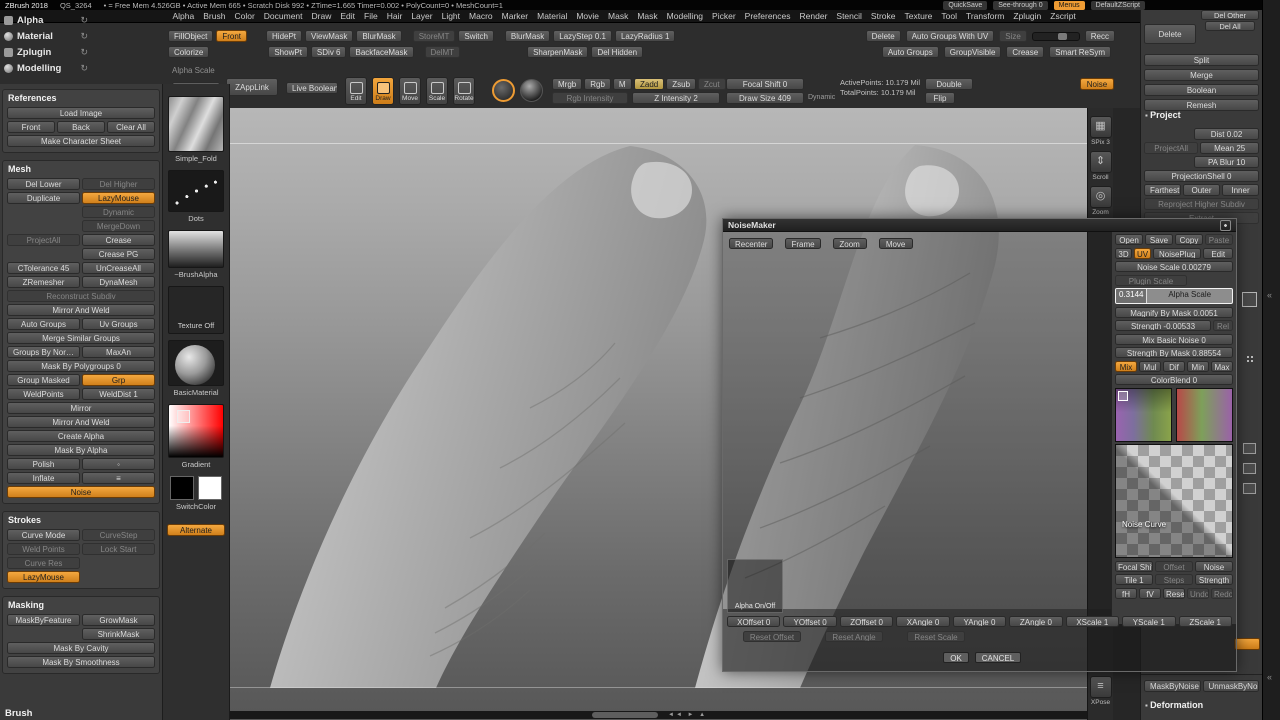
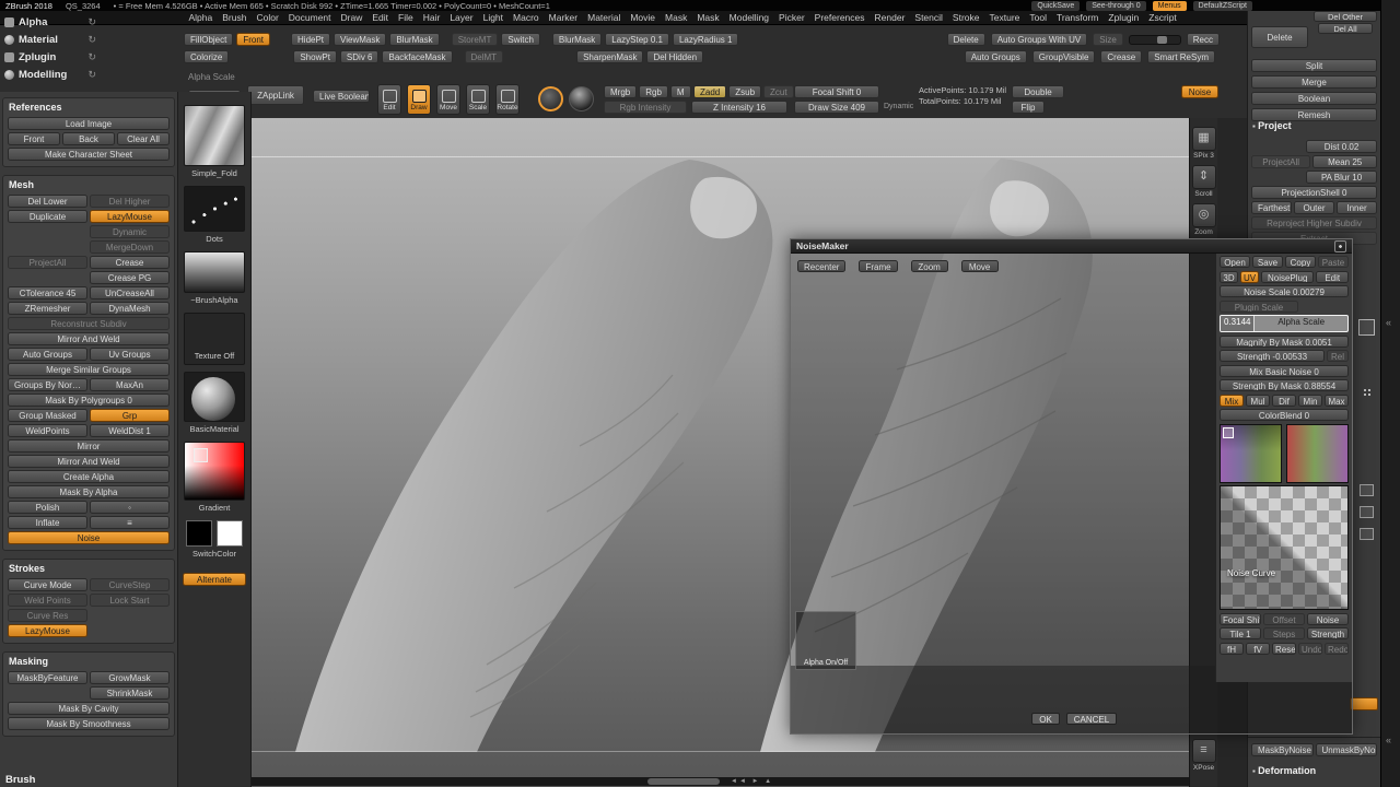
  ZBrush 2018
  QS_3264
  • = Free Mem 4.526GB • Active Mem 665 • Scratch Disk 992 • ZTime=1.665 Timer=0.002 • PolyCount=0 • MeshCount=1
  Alpha
  Brush
  Color
  Document
  Draw
  Edit
  File
  Hair
  Layer
  Light
  Macro
  Marker
  Material
  Movie
  Mask
  Mask
  Modelling
  Picker
  Preferences
  Render
  Stencil
  Stroke
  Texture
  Tool
  Transform
  Zplugin
  Zscript
  Alpha
  ↻
  Material
  ↻
  Zplugin
  ↻
  Modelling
  ↻
  FillObject
  Front
  HidePt
  ViewMask
  BlurMask
  StoreMT
  Switch
  BlurMask
  LazyStep 0.1
  LazyRadius 1
  Delete
  Auto Groups With UV
  Size
  Recc
  Colorize
  ShowPt
  SDiv 6
  BackfaceMask
  DelMT
  SharpenMask
  Del Hidden
  Auto Groups
  GroupVisible
  Crease
  Smart ReSym
  Alpha Scale
  ZAppLink
  Live Boolean
  Mrgb
  Rgb
  M
  Zadd
  Zsub
  Zcut
  Rgb Intensity
- Z Intensity 2
+ Z Intensity 16
  Focal Shift 0
  Draw Size 409
  ActivePoints: 10.179 Mil
  TotalPoints: 10.179 Mil
  Double
  Flip
  Noise
  References
  Load Image
  Front
  Back
  Clear All
  Make Character Sheet
  Mesh
  Del Lower
  Del Higher
  Duplicate
  LazyMouse
  Dynamic
  MergeDown
  ProjectAll
  Crease
  Crease PG
  CTolerance 45
  UnCreaseAll
  ZRemesher
  DynaMesh
  Reconstruct Subdiv
  Mirror And Weld
  Auto Groups
  Uv Groups
  Merge Similar Groups
  Groups By Normal
  MaxAn
  Mask By Polygroups 0
  Group Masked
  Grp
  WeldPoints
  WeldDist 1
  Mirror
  Mirror And Weld
  Create Alpha
  Mask By Alpha
  Polish
  ◦
  Inflate
  ≡
  Noise
  Strokes
  Curve Mode
  CurveStep
  Weld Points
  Lock Start
  Curve Res
  LazyMouse
  Masking
  MaskByFeature
  GrowMask
  ShrinkMask
  Mask By Cavity
  Mask By Smoothness
  Brush
  Simple_Fold
  Dots
  ~BrushAlpha
  Texture Off
  BasicMaterial
  Gradient
  SwitchColor
  Alternate
  ▦
  ⇕
  ◎
  ≡
  Del Other
  Del All
  Delete
  Split
  Merge
  Boolean
  Remesh
  Project
  Dist 0.02
  ProjectAll
  Mean 25
  PA Blur 10
  ProjectionShell 0
  Farthest
  Outer
  Inner
  Reproject Higher Subdiv
  MaskByNoise
  UnmaskByNoi
  Deformation
  «
  «
  NoiseMaker
  Recenter
  Frame
  Zoom
  Move
  Open
  Save
  Copy
  Paste
  3D
  UV
  NoisePlug
  Edit
  Noise Scale 0.00279
  Plugin Scale
  0.3144
  Alpha Scale
  Magnify By Mask 0.0051
  Strength -0.00533
  Rel
  Mix Basic Noise 0
  Strength By Mask 0.88554
  Mix
  Mul
  Dif
  Min
  Max
  ColorBlend 0
  Noise Curve
  Focal Shif
  Offset
  Noise
  Tile 1
  Steps
  Strength
  fH
  fV
  Rese
  Undo
  Redo
- XOffset 0
- YOffset 0
- ZOffset 0
- XAngle 0
- YAngle 0
- ZAngle 0
- XScale 1
- YScale 1
- ZScale 1
- Reset Offset
- Reset Angle
- Reset Scale
  OK
  CANCEL
